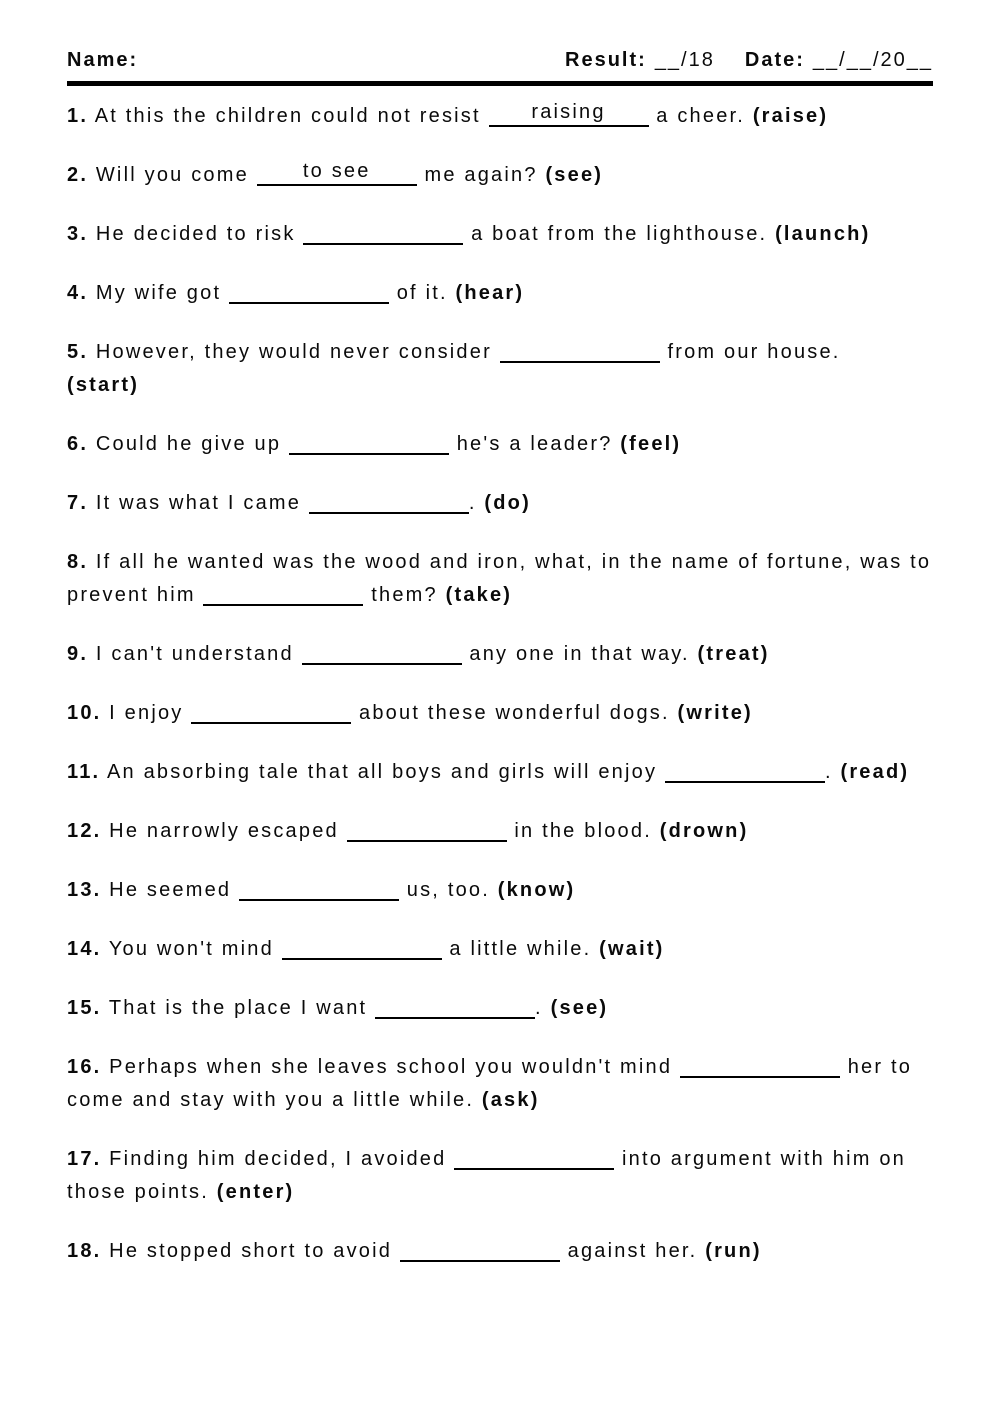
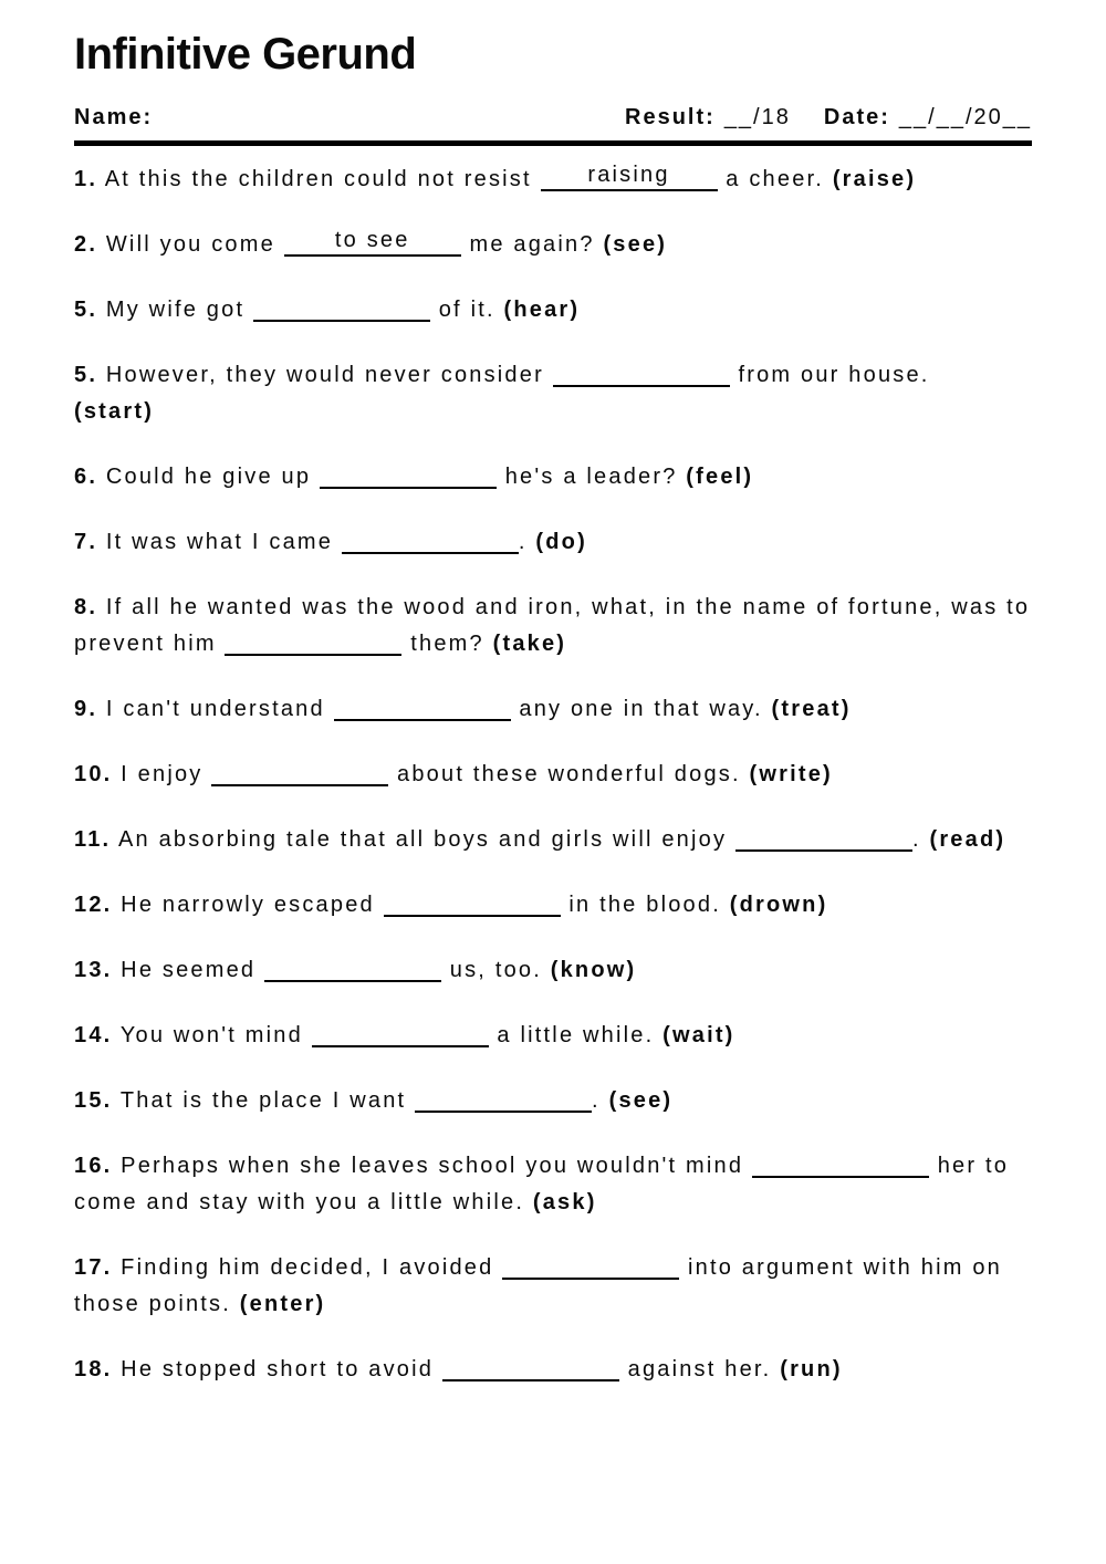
+ Infinitive Gerund
  Name:
  Result:
  __/18
  Date:
  __/__/20__
  1. At this the children could not resist
  raising
  a cheer. (raise)
  2. Will you come
  to see
  me again? (see)
- 3. He decided to risk a boat from the lighthouse. (launch)
- 4. My wife got of it. (hear)
+ 5. My wife got of it. (hear)
  5. However, they would never consider from our house.
  (start)
  6. Could he give up he's a leader? (feel)
  7. It was what I came . (do)
  8. If all he wanted was the wood and iron, what, in the name of fortune, was to
  prevent him them? (take)
  9. I can't understand any one in that way. (treat)
  10. I enjoy about these wonderful dogs. (write)
  11. An absorbing tale that all boys and girls will enjoy . (read)
  12. He narrowly escaped in the blood. (drown)
  13. He seemed us, too. (know)
  14. You won't mind a little while. (wait)
  15. That is the place I want . (see)
  16. Perhaps when she leaves school you wouldn't mind her to
  come and stay with you a little while. (ask)
  17. Finding him decided, I avoided into argument with him on
  those points. (enter)
  18. He stopped short to avoid against her. (run)
